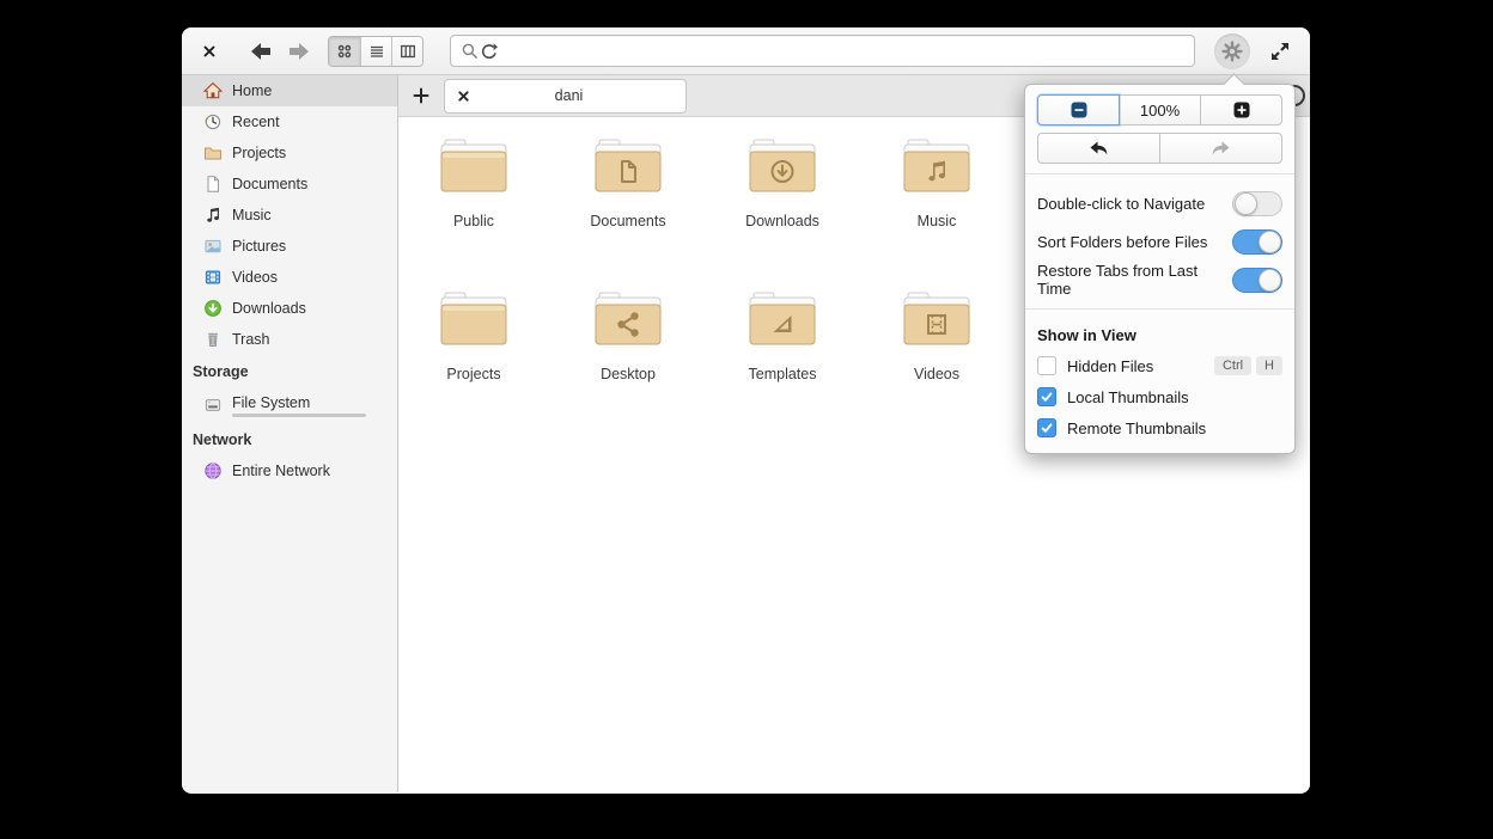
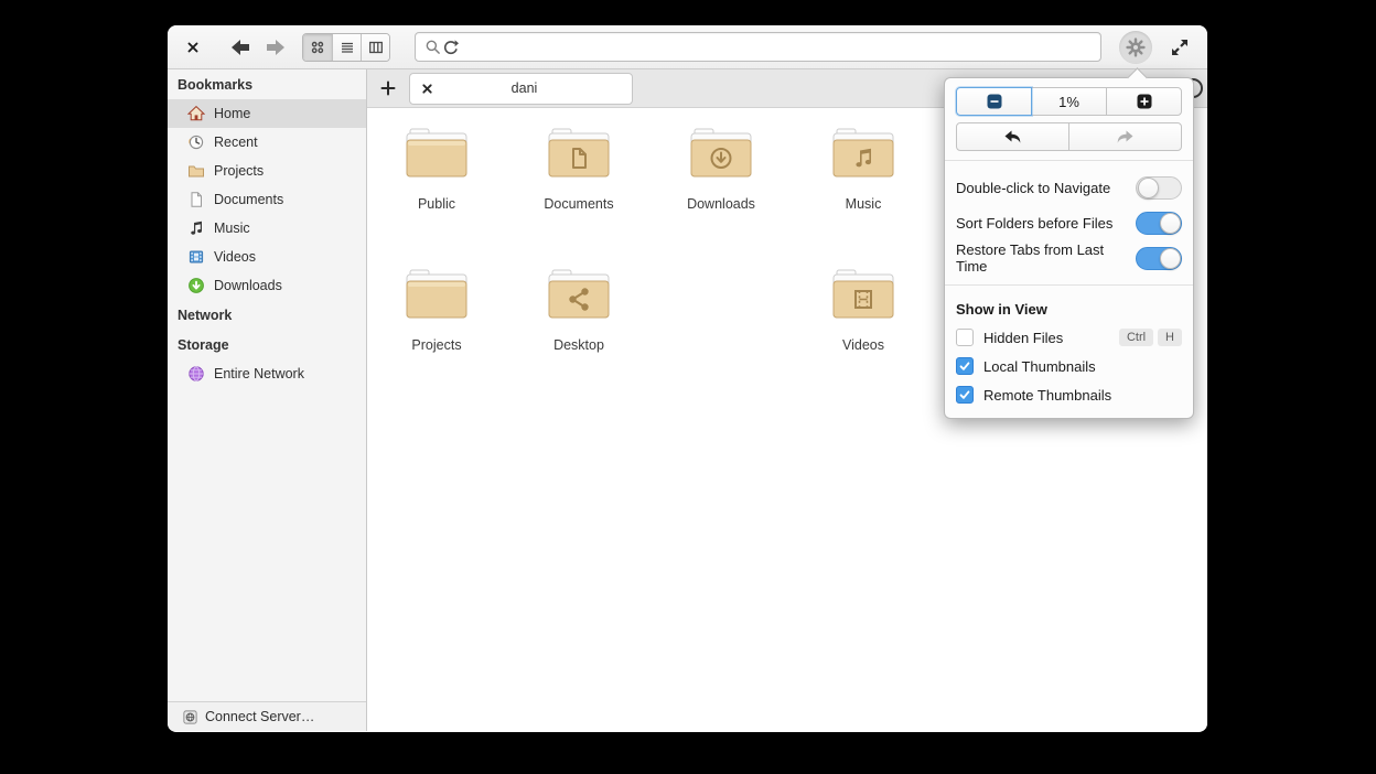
+ Bookmarks
  Home
  Recent
  Projects
  Documents
  Music
- Pictures
  Videos
  Downloads
- Trash
- Storage
+ Network
- File System
- Network
+ Storage
  Entire Network
+ Connect Server…
  dani
  Public
  Documents
  Downloads
  Music
  Projects
  Desktop
- Templates
  Videos
- 100%
+ 1%
  Double-click to Navigate
  Sort Folders before Files
  Restore Tabs from Last Time
  Show in View
  Hidden Files
  Ctrl
  H
  Local Thumbnails
  Remote Thumbnails
